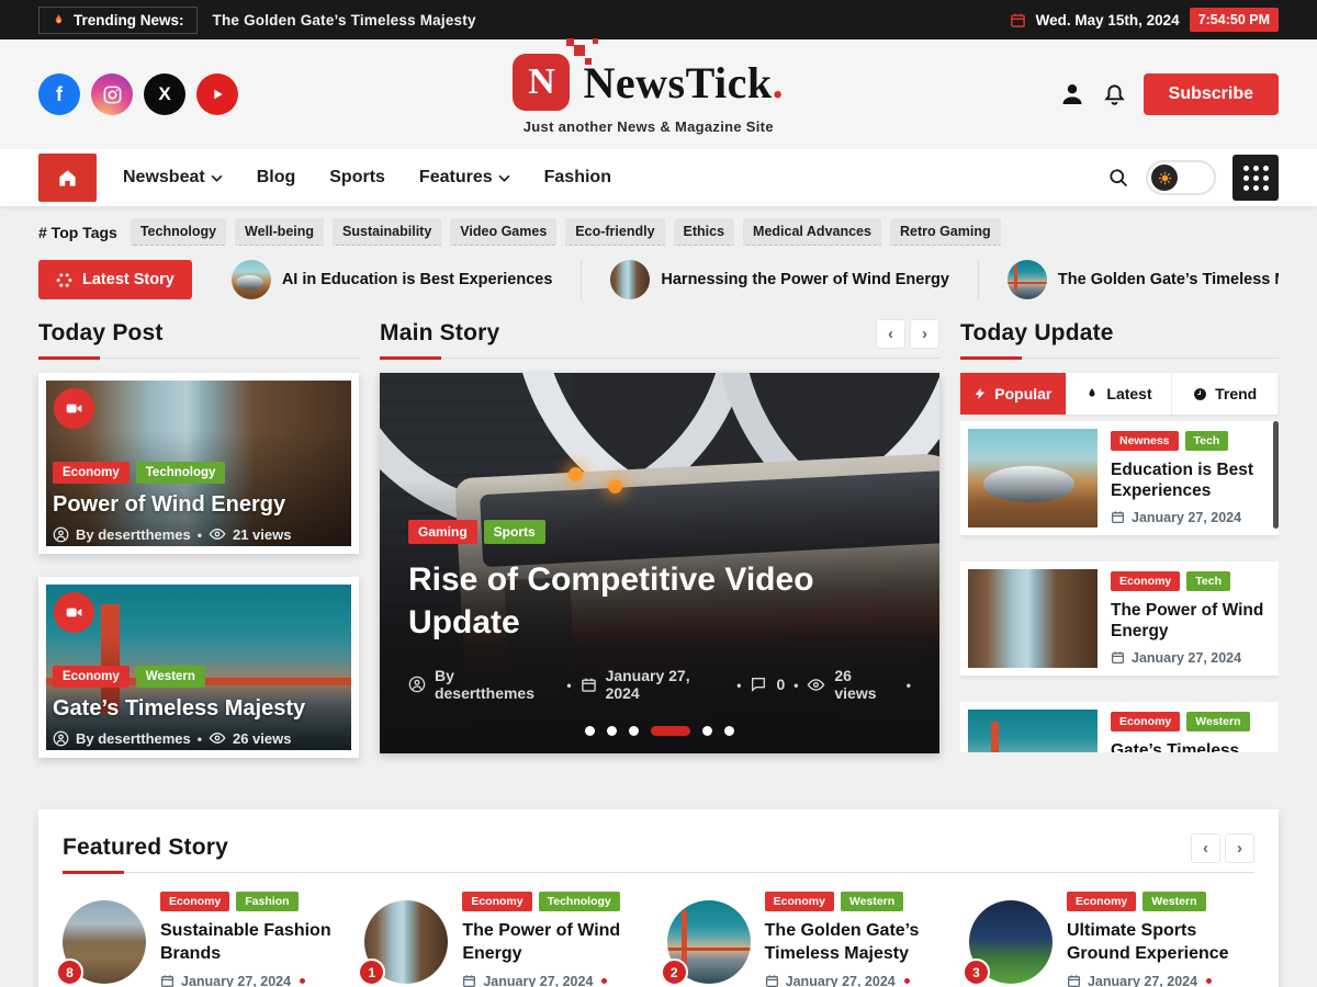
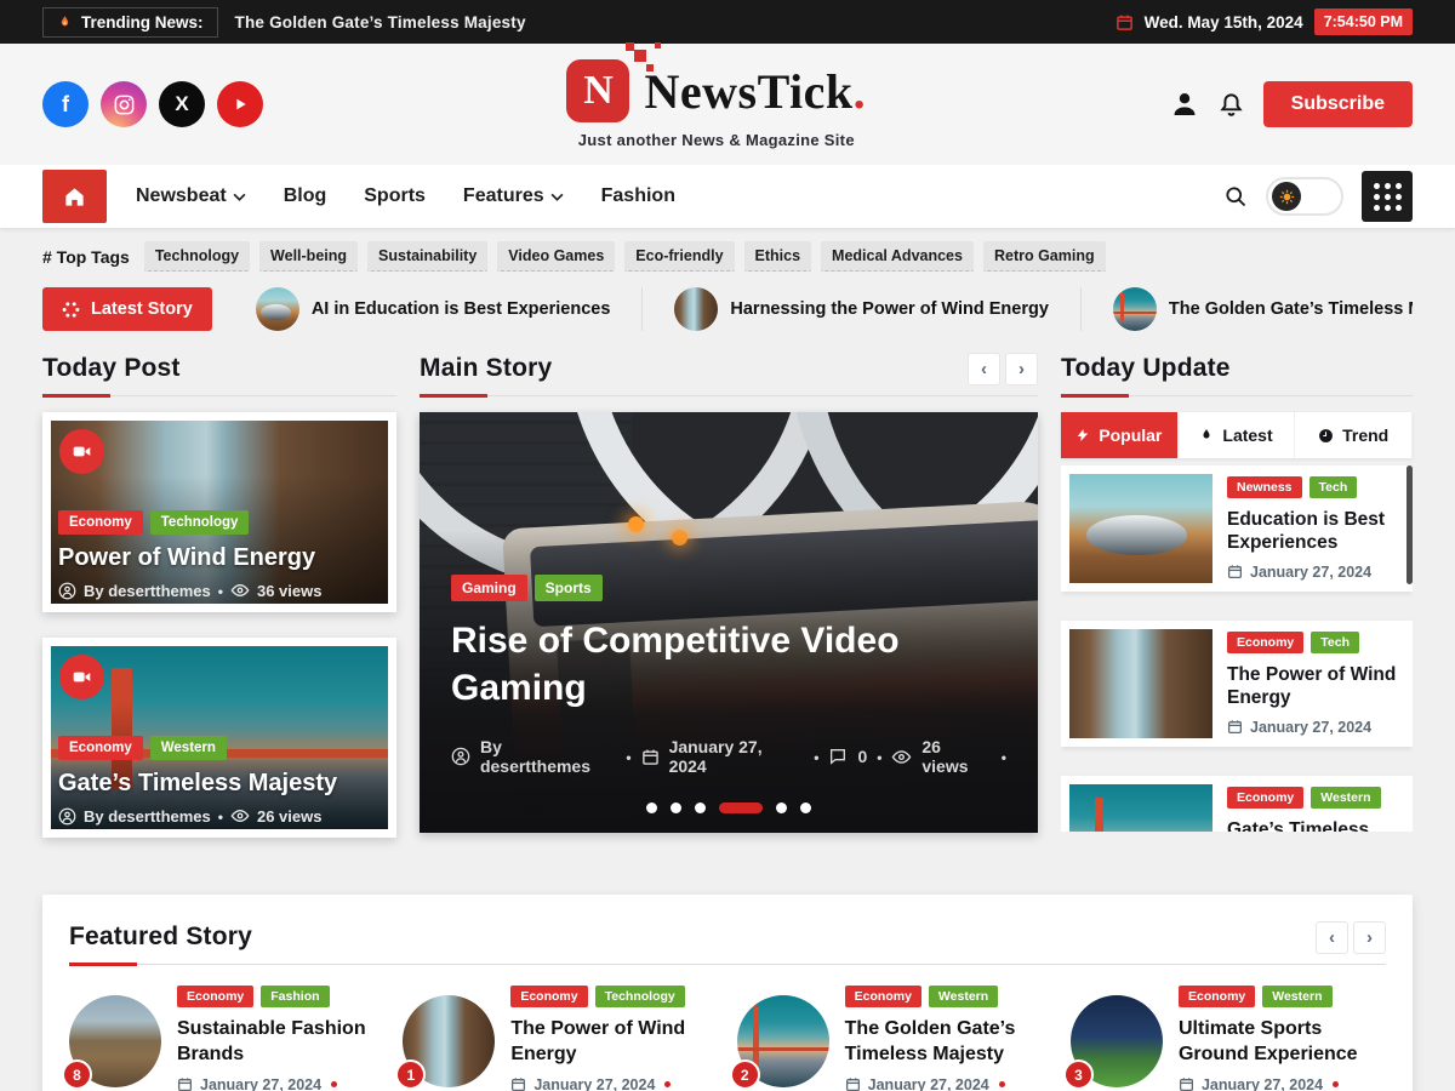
  Trending News:
  The Golden Gate’s Timeless Majesty
  Wed. May 15th, 2024
  7:54:50 PM
  f
  X
  N
  NewsTick.
  Just another News & Magazine Site
  Subscribe
  Newsbeat
  Blog
  Sports
  Features
  Fashion
  # Top Tags
  Technology
  Well-being
  Sustainability
  Video Games
  Eco-friendly
  Ethics
  Medical Advances
  Retro Gaming
  Latest Story
  AI in Education is Best Experiences
  Harnessing the Power of Wind Energy
  The Golden Gate’s Timeless
  Today Post
  Economy
  Technology
  Power of Wind Energy
  By desertthemes
- 21 views
+ 36 views
  Economy
  Western
  Gate’s Timeless Majesty
  By desertthemes
  26 views
  Main Story
  Gaming
  Sports
- Rise of Competitive Video Update
+ Rise of Competitive Video Gaming
  By desertthemes
  January 27, 2024
  0
  26 views
  Today Update
  Popular
  Latest
  Trend
  Newness
  Tech
  Education is Best Experiences
  January 27, 2024
  Economy
  Tech
  The Power of Wind Energy
  January 27, 2024
  Economy
  Western
  Gate’s Timeless
  Featured Story
  8
  Economy
  Fashion
  Sustainable Fashion Brands
  January 27, 2024
  1
  Economy
  Technology
  The Power of Wind Energy
  January 27, 2024
  2
  Economy
  Western
  The Golden Gate’s Timeless Majesty
  January 27, 2024
  3
  Economy
  Western
  Ultimate Sports Ground Experience
  January 27, 2024
